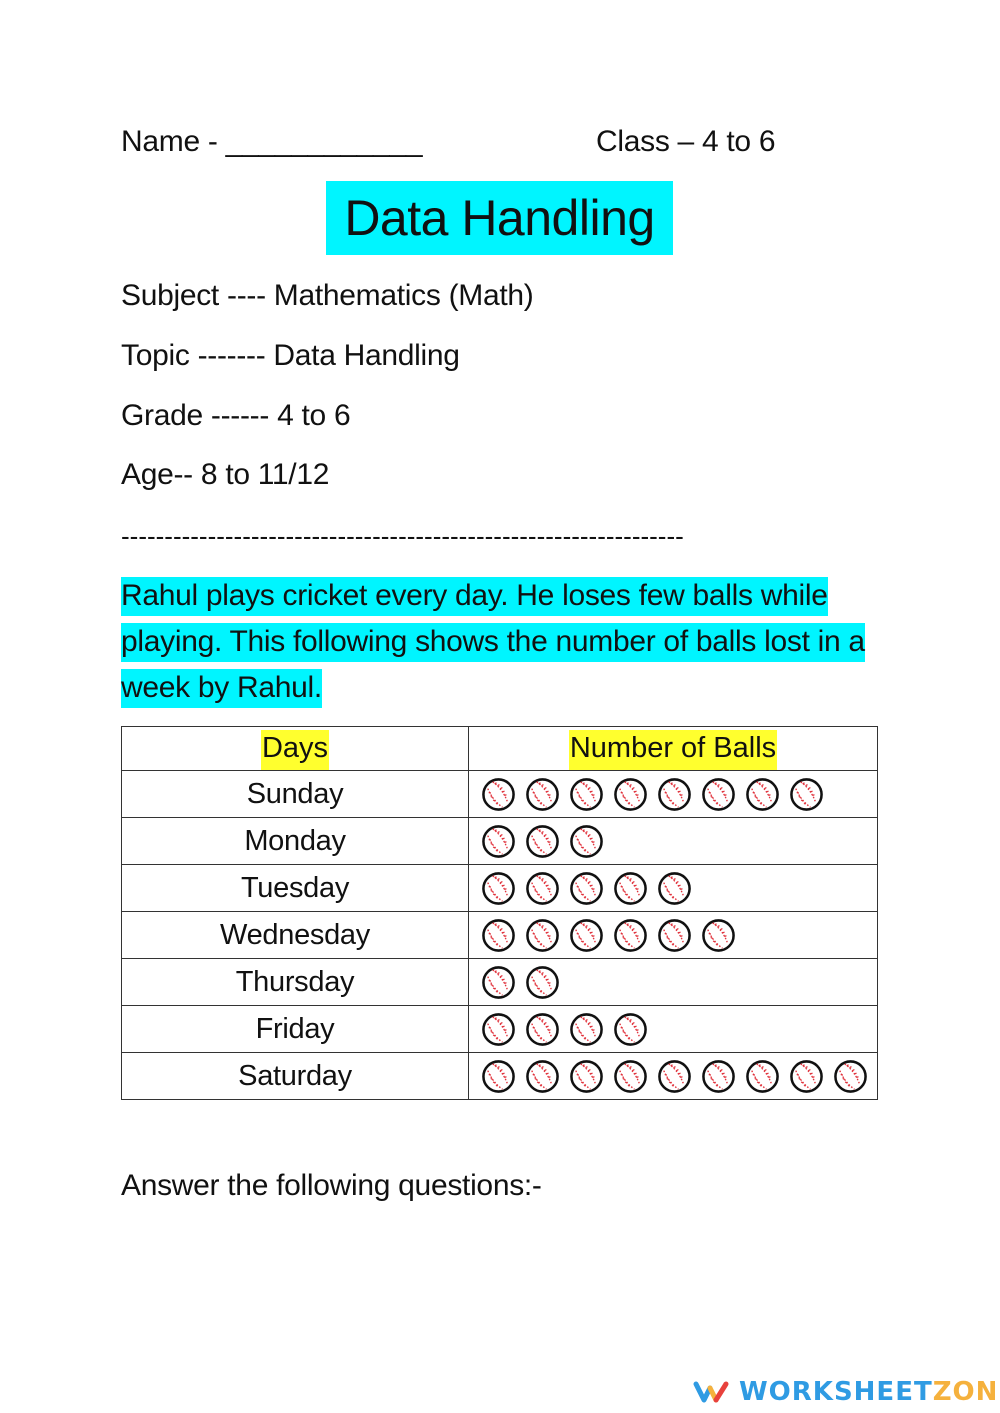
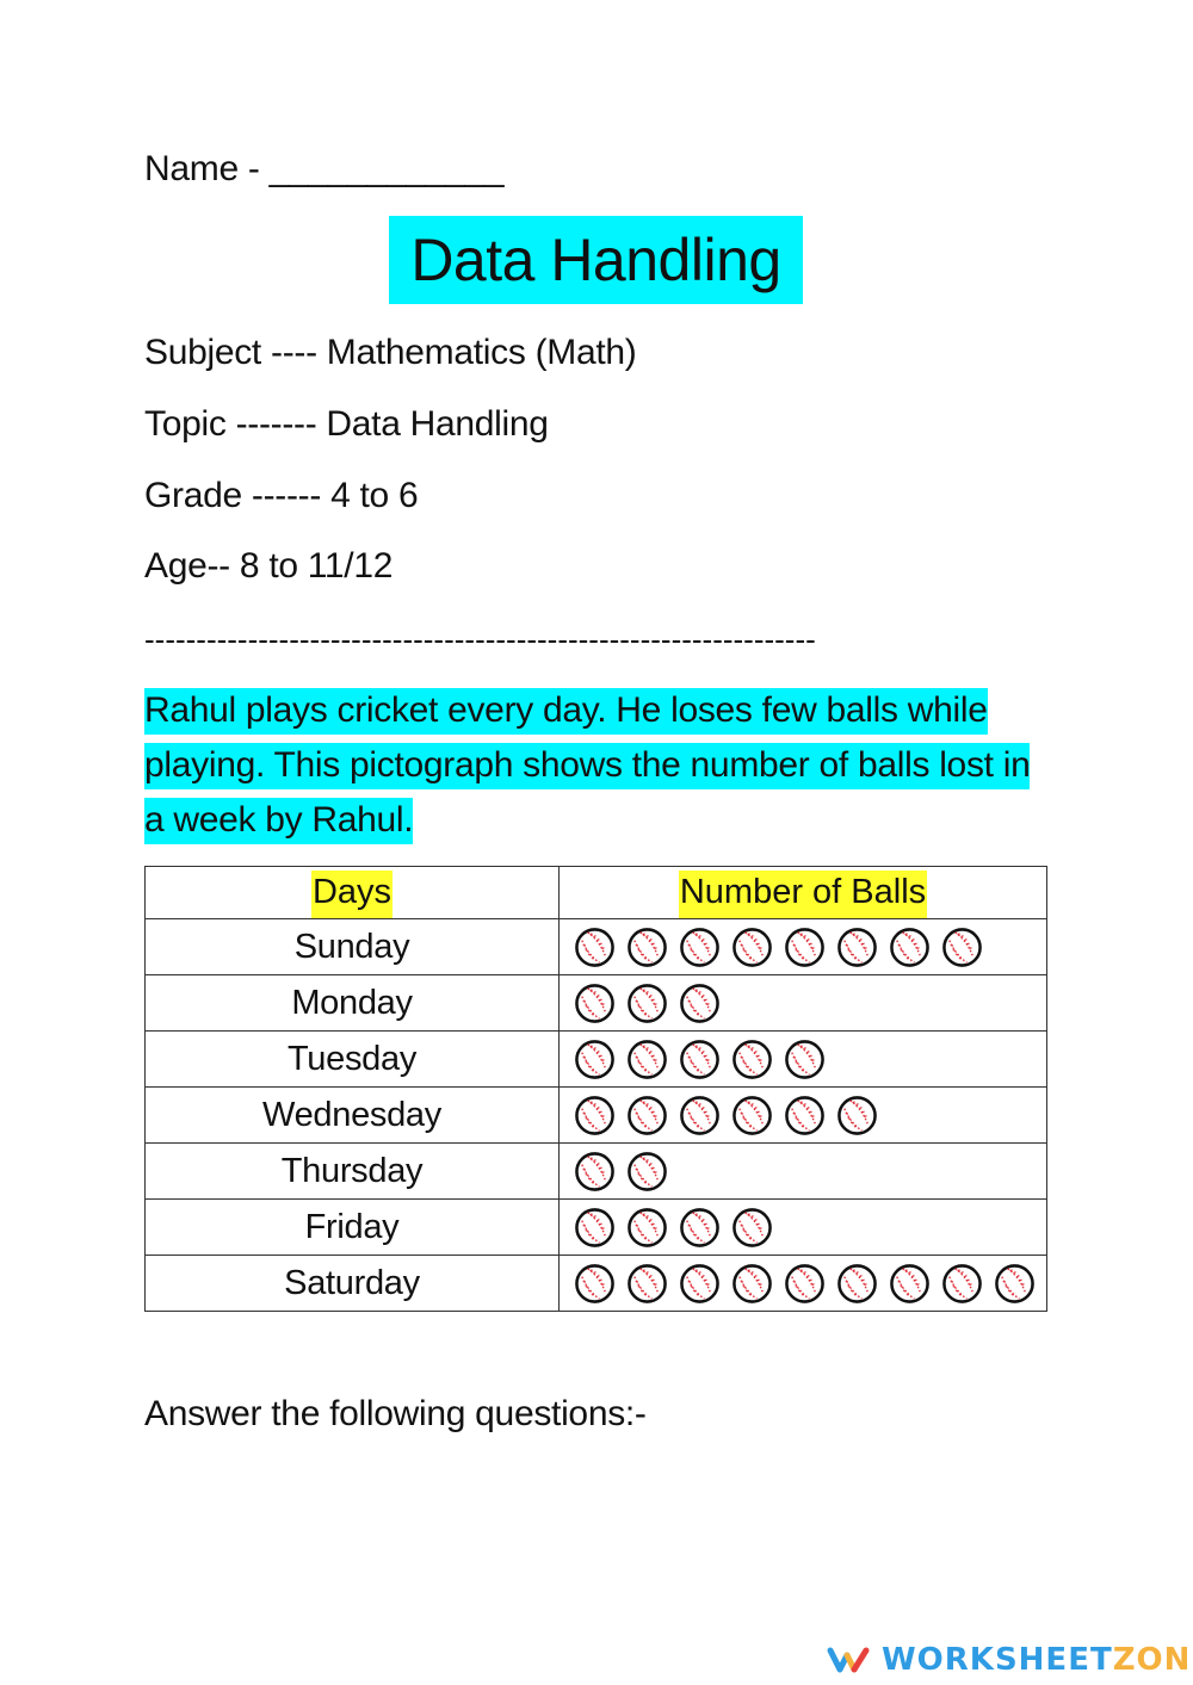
  Name - ____________
- Class – 4 to 6
  Data Handling
  Subject ---- Mathematics (Math)
  Topic ------- Data Handling
  Grade ------ 4 to 6
  Age-- 8 to 11/12
  -----------------------------------------------------------------
- Rahul plays cricket every day. He loses few balls while playing. This following shows the number of balls lost in a week by Rahul.
+ Rahul plays cricket every day. He loses few balls while playing. This pictograph shows the number of balls lost in a week by Rahul.
  Days	Number of Balls
  Sunday
  Monday
  Tuesday
  Wednesday
  Thursday
  Friday
  Saturday
  Answer the following questions:-
  WORKSHEETZON
